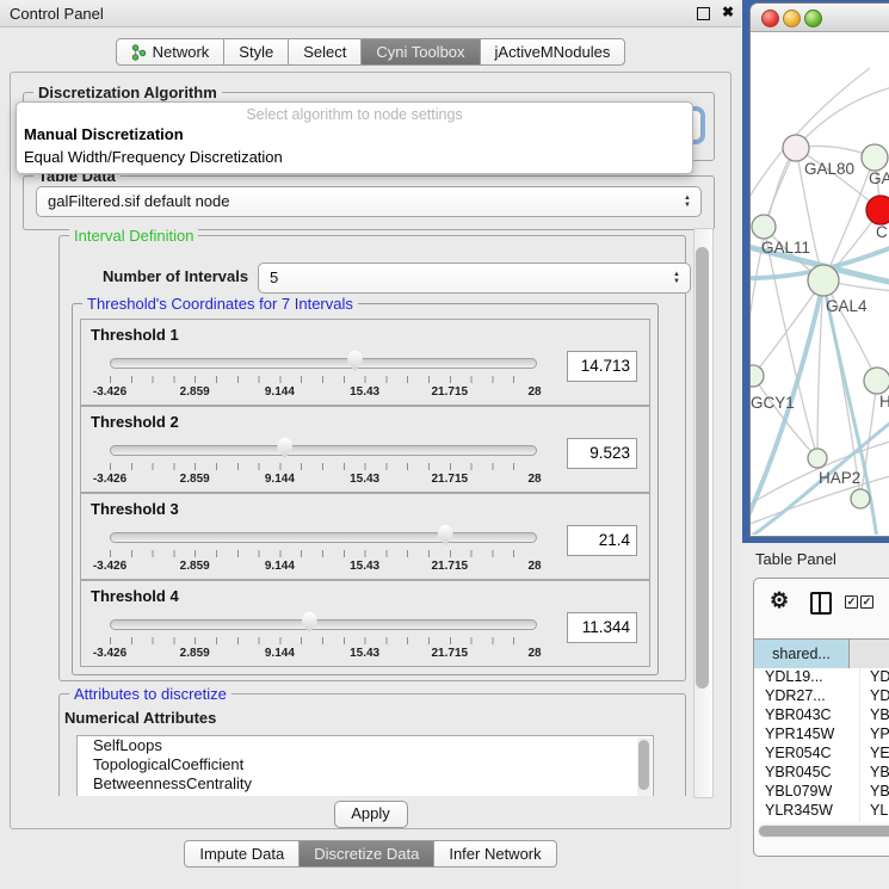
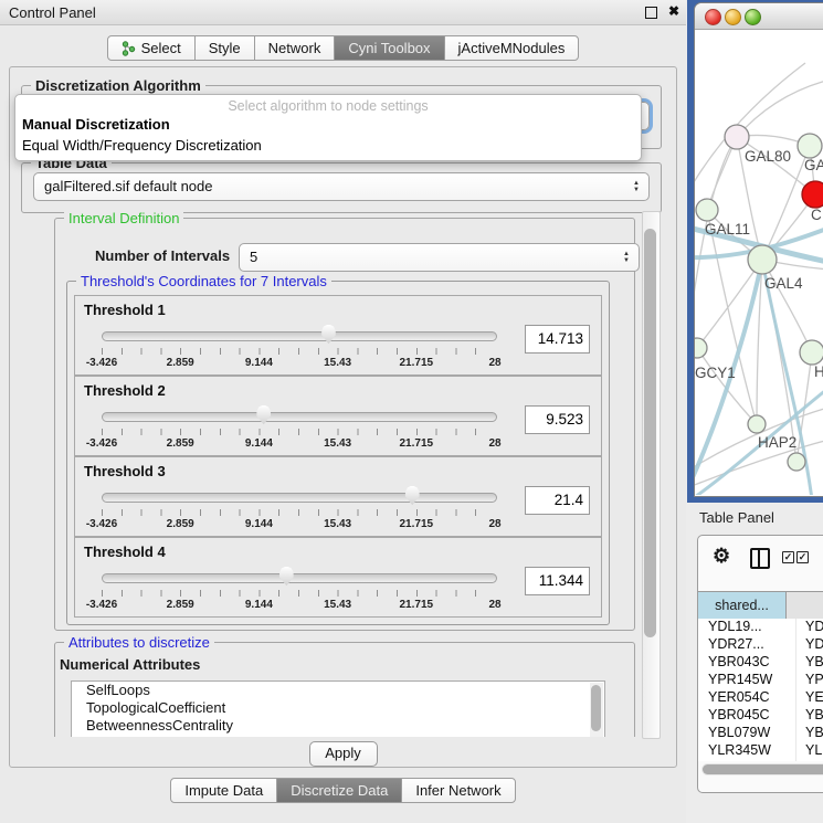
  Control Panel
  ✖
- Network
+ Select
  Style
- Select
+ Network
  Cyni Toolbox
  jActiveMNodules
  Discretization Algorithm
  Select algorithm to node settings
  Manual Discretization
  Equal Width/Frequency Discretization
  Table Data
  galFiltered.sif default node
  Interval Definition
  Number of Intervals
  5
  Threshold's Coordinates for 7 Intervals
  Threshold 1
  -3.426
  2.859
  9.144
  15.43
  21.715
  28
  14.713
  Threshold 2
  -3.426
  2.859
  9.144
  15.43
  21.715
  28
  9.523
  Threshold 3
  -3.426
  2.859
  9.144
  15.43
  21.715
  28
  21.4
  Threshold 4
  -3.426
  2.859
  9.144
  15.43
  21.715
  28
  11.344
  Attributes to discretize
  Numerical Attributes
  SelfLoops
  TopologicalCoefficient
  BetweennessCentrality
  Apply
  Impute Data
  Discretize Data
  Infer Network
  GAL80
  GA
  C
  GAL11
  GAL4
  GCY1
  H
  HAP2
  Table Panel
  ⚙
  ✓
  ✓
  shared...
  YDL19...
  YDR27...
  YBR043C
  YPR145W
  YER054C
  YBR045C
  YBL079W
  YLR345W
